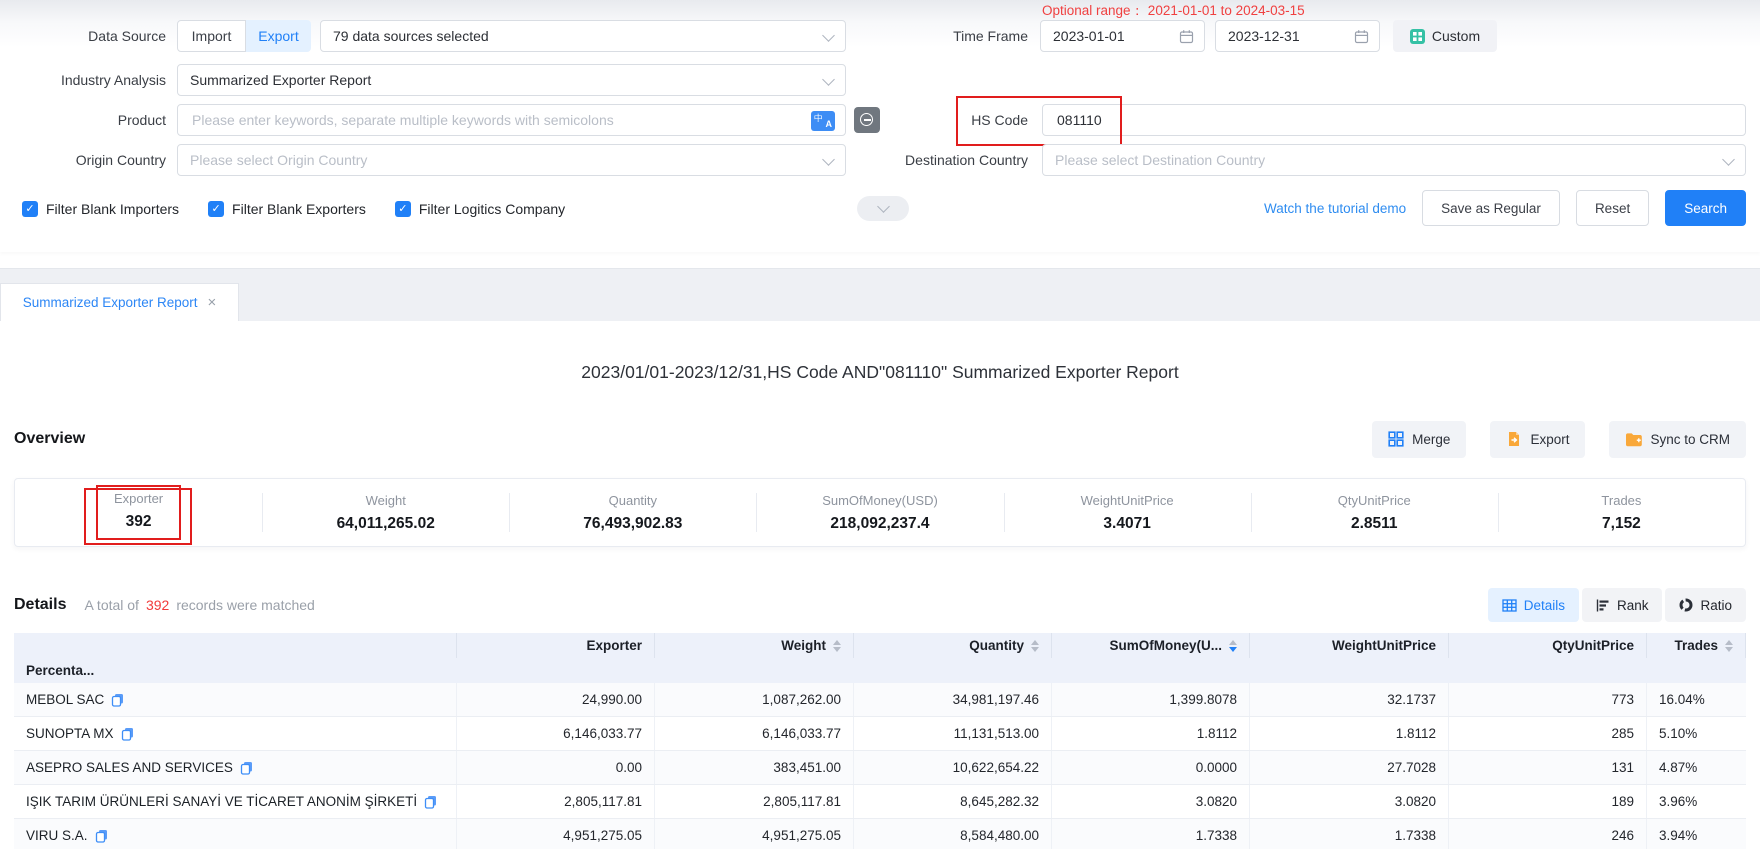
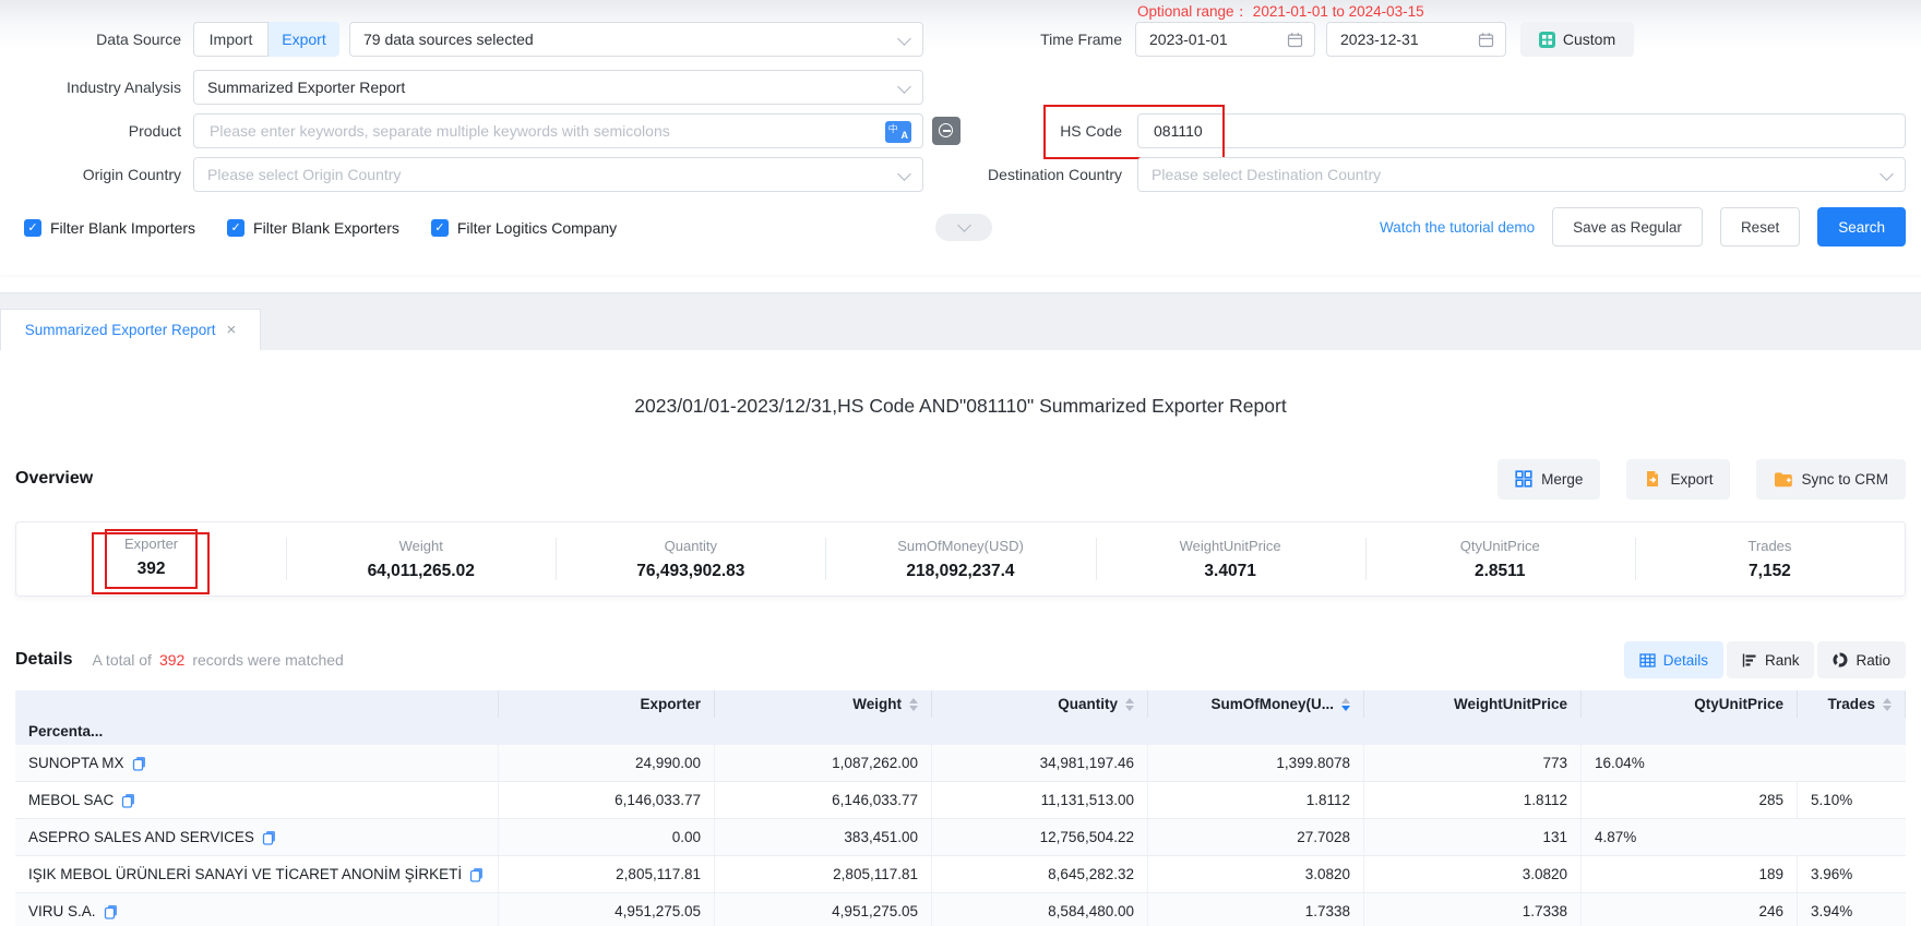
  Optional range： 2021-01-01 to 2024-03-15
  Data Source
  Import
  Export
  79 data sources selected
  Time Frame
  2023-01-01
  2023-12-31
  Custom
  Industry Analysis
  Summarized Exporter Report
  Product
  Please enter keywords, separate multiple keywords with semicolons
  中
  A
  HS Code
  081110
  Origin Country
  Please select Origin Country
  Destination Country
  Please select Destination Country
  ✓
  Filter Blank Importers
  ✓
  Filter Blank Exporters
  ✓
  Filter Logitics Company
  Watch the tutorial demo
  Save as Regular
  Reset
  Search
  Summarized Exporter Report
  ×
  2023/01/01-2023/12/31,HS Code AND"081110" Summarized Exporter Report
  Overview
  Merge
  Export
  Sync to CRM
  Exporter
  392
  Weight
  64,011,265.02
  Quantity
  76,493,902.83
  SumOfMoney(USD)
  218,092,237.4
  WeightUnitPrice
  3.4071
  QtyUnitPrice
  2.8511
  Trades
  7,152
  Details
  A total of 392 records were matched
  Details
  Rank
  Ratio
  Exporter
  Weight
  Quantity
  SumOfMoney(U...
  WeightUnitPrice
  QtyUnitPrice
  Trades
  Percenta...
- MEBOL SAC
+ SUNOPTA MX
  24,990.00
  1,087,262.00
  34,981,197.46
  1,399.8078
- 32.1737
  773
  16.04%
- SUNOPTA MX
+ MEBOL SAC
  6,146,033.77
  6,146,033.77
  11,131,513.00
  1.8112
  1.8112
  285
  5.10%
  ASEPRO SALES AND SERVICES
  0.00
  383,451.00
- 10,622,654.22
+ 12,756,504.22
- 0.0000
  27.7028
  131
  4.87%
- IŞIK TARIM ÜRÜNLERİ SANAYİ VE TİCARET ANONİM ŞİRKETİ
+ IŞIK MEBOL ÜRÜNLERİ SANAYİ VE TİCARET ANONİM ŞİRKETİ
  2,805,117.81
  2,805,117.81
  8,645,282.32
  3.0820
  3.0820
  189
  3.96%
  VIRU S.A.
  4,951,275.05
  4,951,275.05
  8,584,480.00
  1.7338
  1.7338
  246
  3.94%
